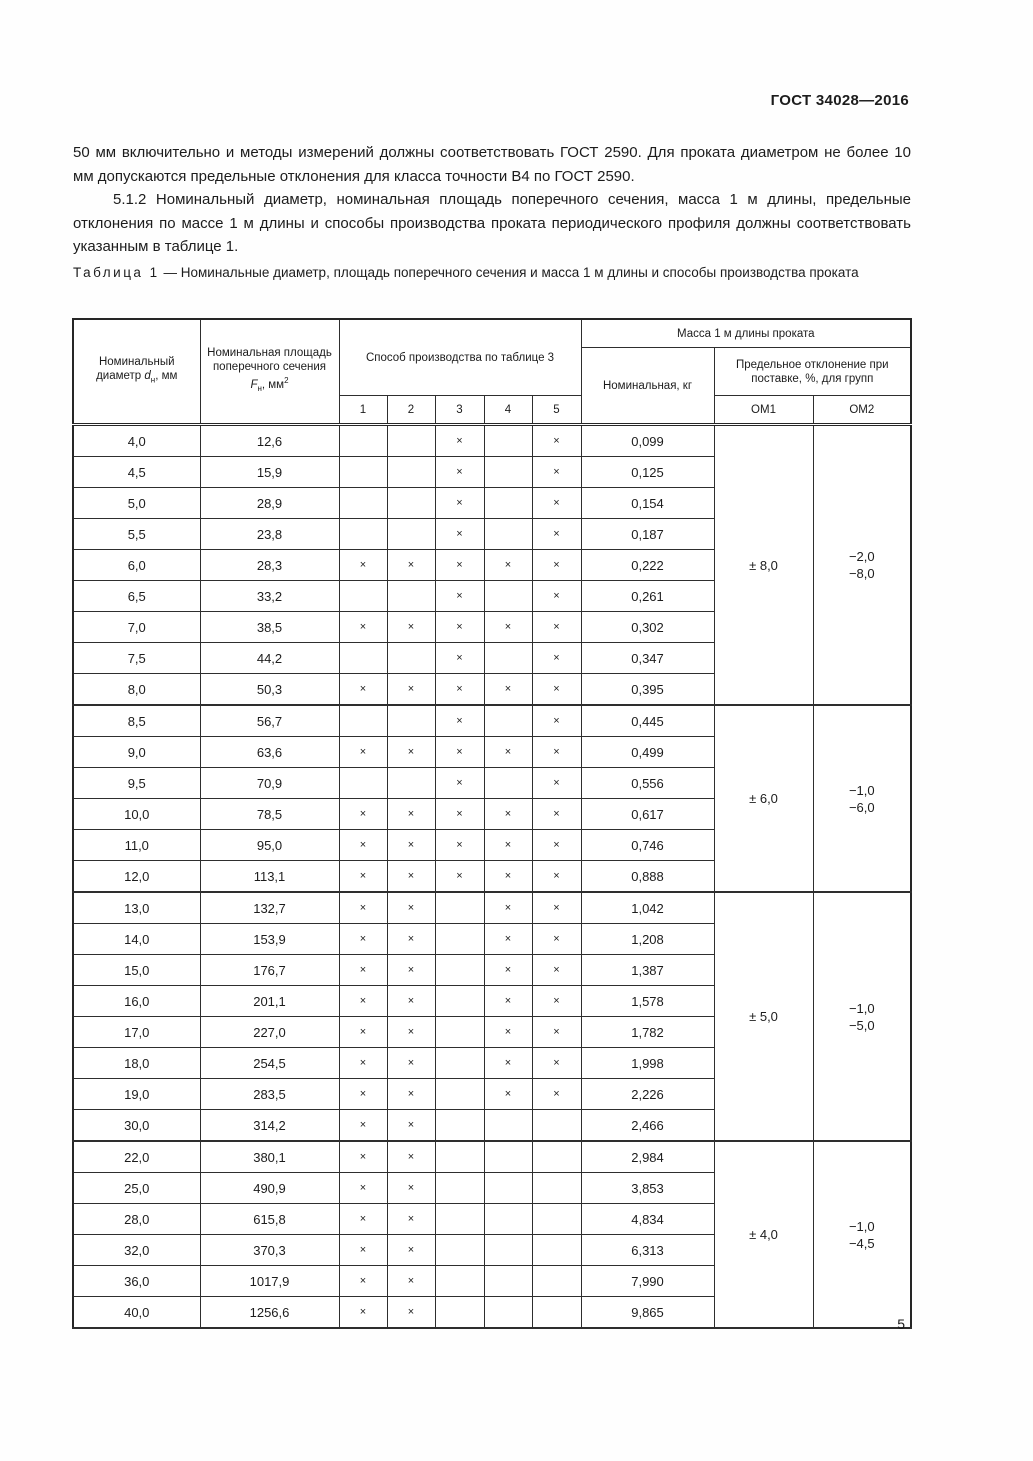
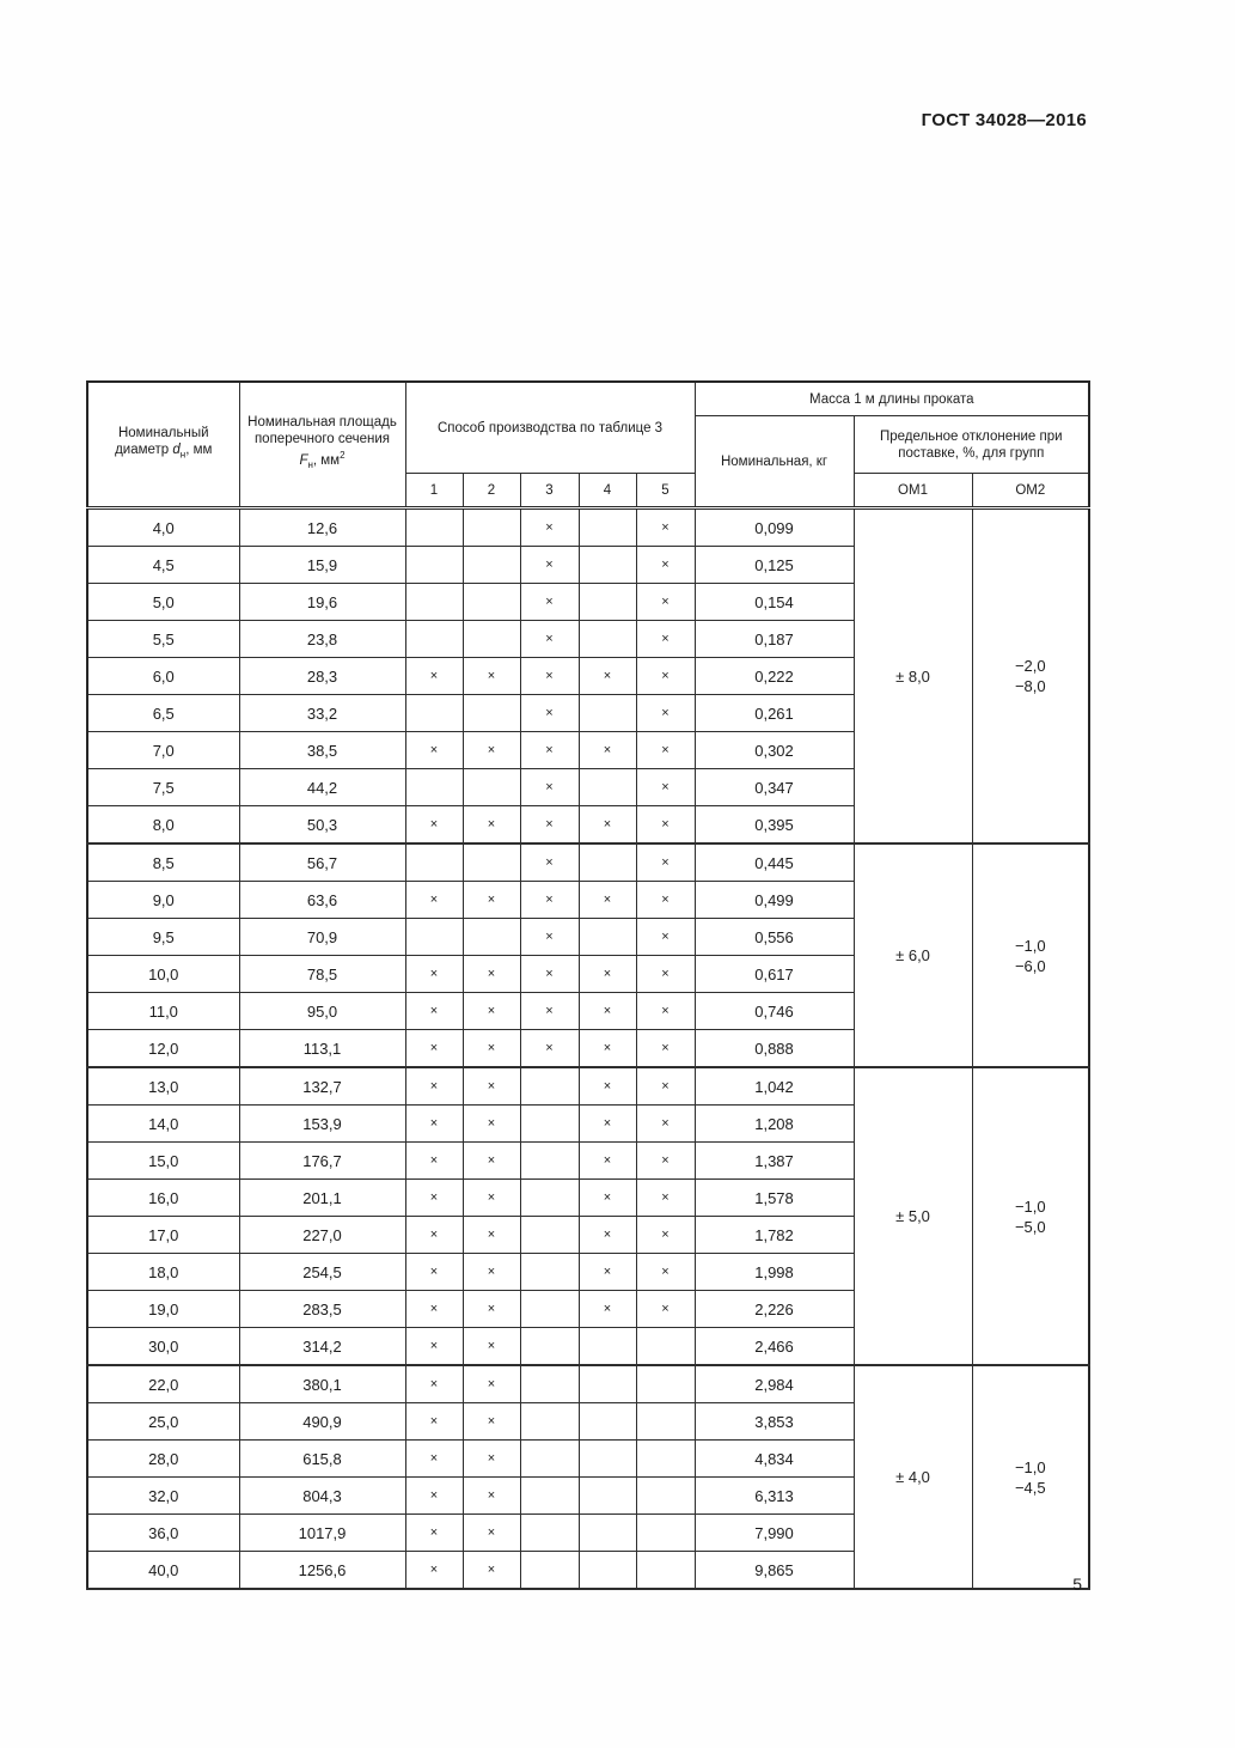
  ГОСТ 34028—2016
- 50 мм включительно и методы измерений должны соответствовать ГОСТ 2590. Для проката диаметром не более 10 мм допускаются предельные отклонения для класса точности В4 по ГОСТ 2590.
- 5.1.2 Номинальный диаметр, номинальная площадь поперечного сечения, масса 1 м длины, предельные отклонения по массе 1 м длины и способы производства проката периодического профиля должны соответствовать указанным в таблице 1.
- Таблица 1 — Номинальные диаметр, площадь поперечного сечения и масса 1 м длины и способы производства проката
  Номинальный диаметр dн, мм	Номинальная площадь поперечного сечения Fн, мм2	Способ производства по таблице 3	Масса 1 м длины проката
  Номинальная, кг	Предельное отклонение при поставке, %, для групп
  1	2	3	4	5	ОМ1	ОМ2
  4,0	12,6			×		×	0,099	± 8,0	−2,0−8,0
  4,5	15,9			×		×	0,125
- 5,0	28,9			×		×	0,154
+ 5,0	19,6			×		×	0,154
  5,5	23,8			×		×	0,187
  6,0	28,3	×	×	×	×	×	0,222
  6,5	33,2			×		×	0,261
  7,0	38,5	×	×	×	×	×	0,302
  7,5	44,2			×		×	0,347
  8,0	50,3	×	×	×	×	×	0,395
  8,5	56,7			×		×	0,445	± 6,0	−1,0−6,0
  9,0	63,6	×	×	×	×	×	0,499
  9,5	70,9			×		×	0,556
  10,0	78,5	×	×	×	×	×	0,617
  11,0	95,0	×	×	×	×	×	0,746
  12,0	113,1	×	×	×	×	×	0,888
  13,0	132,7	×	×		×	×	1,042	± 5,0	−1,0−5,0
  14,0	153,9	×	×		×	×	1,208
  15,0	176,7	×	×		×	×	1,387
  16,0	201,1	×	×		×	×	1,578
  17,0	227,0	×	×		×	×	1,782
  18,0	254,5	×	×		×	×	1,998
  19,0	283,5	×	×		×	×	2,226
  30,0	314,2	×	×				2,466
  22,0	380,1	×	×				2,984	± 4,0	−1,0−4,5
  25,0	490,9	×	×				3,853
  28,0	615,8	×	×				4,834
- 32,0	370,3	×	×				6,313
+ 32,0	804,3	×	×				6,313
  36,0	1017,9	×	×				7,990
  40,0	1256,6	×	×				9,865
  5
